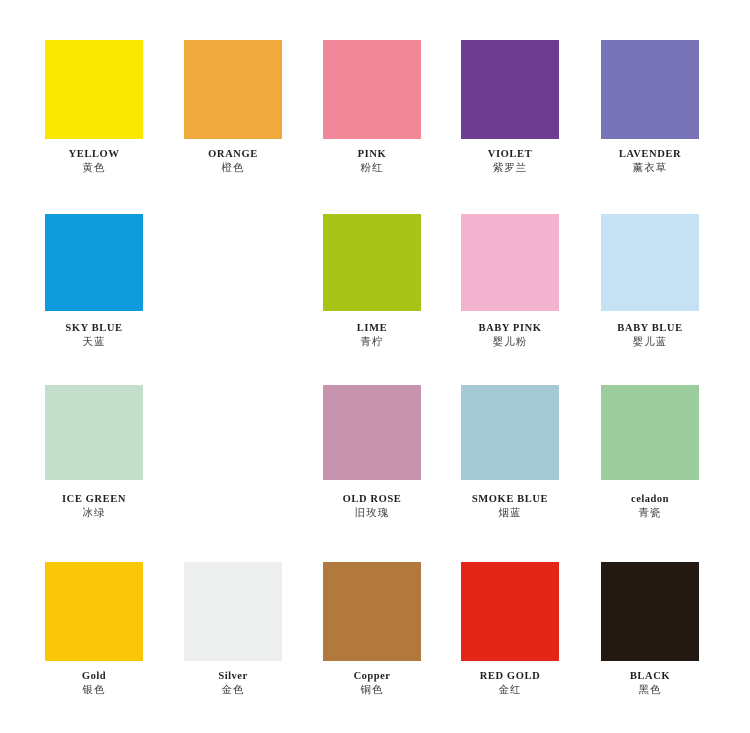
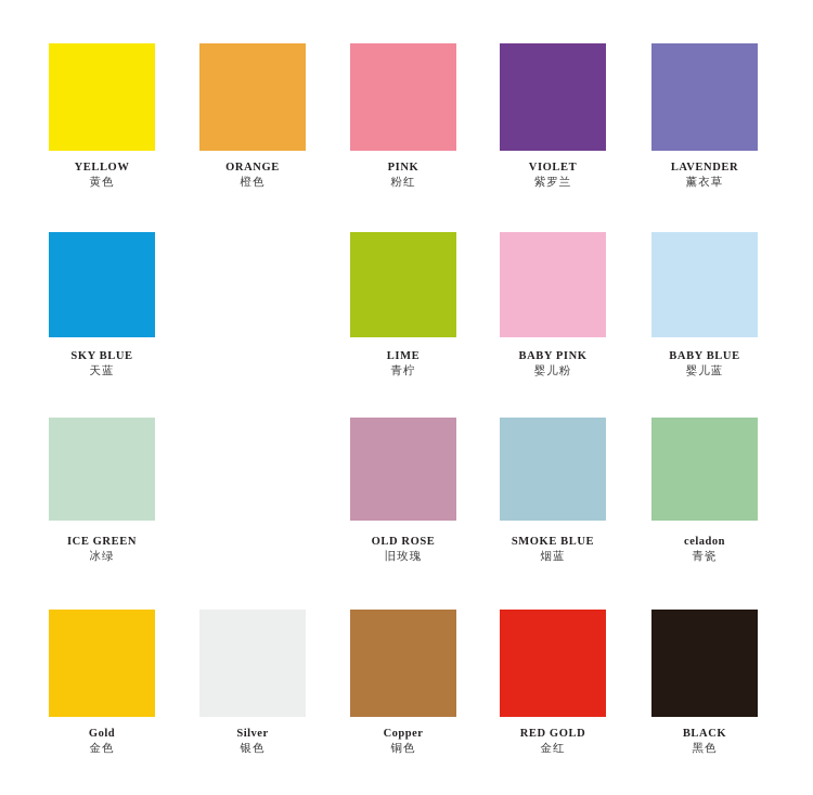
  YELLOW
  黄色
  ORANGE
  橙色
  PINK
  粉红
  VIOLET
  紫罗兰
  LAVENDER
  薰衣草
  SKY BLUE
  天蓝
  LIME
  青柠
  BABY PINK
  婴儿粉
  BABY BLUE
  婴儿蓝
  ICE GREEN
  冰绿
  OLD ROSE
  旧玫瑰
  SMOKE BLUE
  烟蓝
  celadon
  青瓷
  Gold
- 银色
+ 金色
  Silver
- 金色
+ 银色
  Copper
  铜色
  RED GOLD
  金红
  BLACK
  黑色
